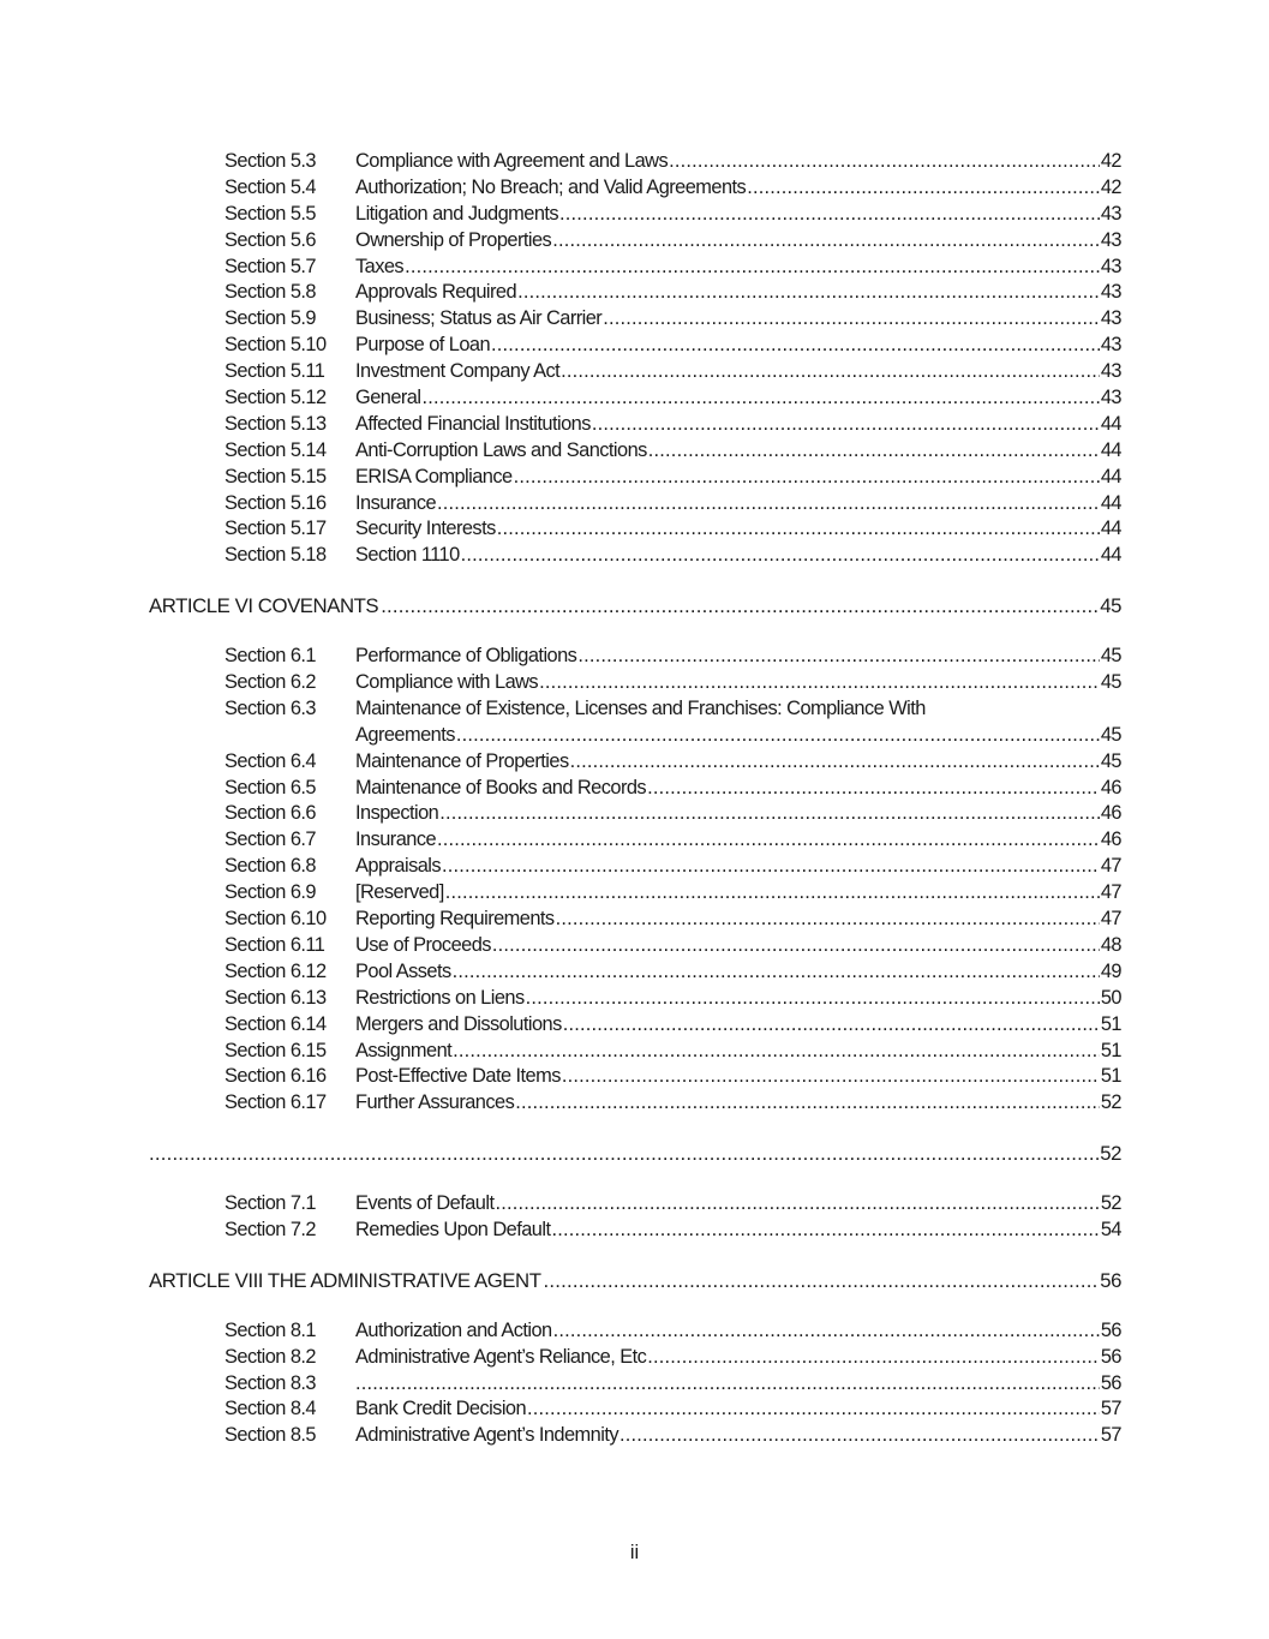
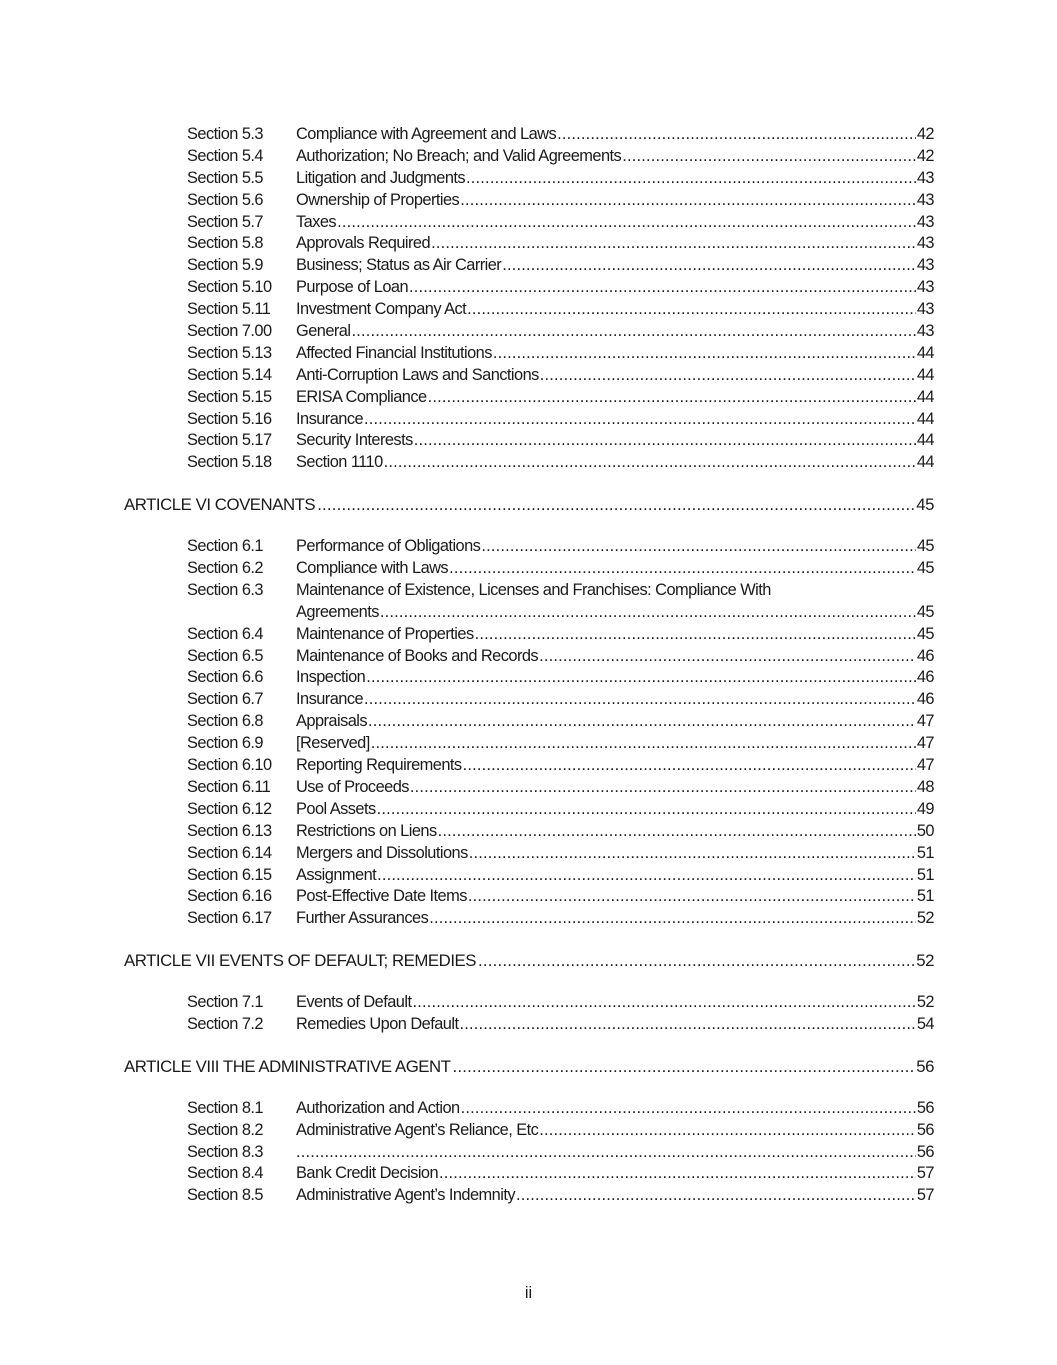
  Section 5.3
  Compliance with Agreement and Laws
  42
  Section 5.4
  Authorization; No Breach; and Valid Agreements
  42
  Section 5.5
  Litigation and Judgments
  43
  Section 5.6
  Ownership of Properties
  43
  Section 5.7
  Taxes
  43
  Section 5.8
  Approvals Required
  43
  Section 5.9
  Business; Status as Air Carrier
  43
  Section 5.10
  Purpose of Loan
  43
  Section 5.11
  Investment Company Act
  43
- Section 5.12
+ Section 7.00
  General
  43
  Section 5.13
  Affected Financial Institutions
  44
  Section 5.14
  Anti-Corruption Laws and Sanctions
  44
  Section 5.15
  ERISA Compliance
  44
  Section 5.16
  Insurance
  44
  Section 5.17
  Security Interests
  44
  Section 5.18
  Section 1110
  44
  ARTICLE VI COVENANTS
  45
  Section 6.1
  Performance of Obligations
  45
  Section 6.2
  Compliance with Laws
  45
  Section 6.3
  Maintenance of Existence, Licenses and Franchises: Compliance With
  Agreements
  45
  Section 6.4
  Maintenance of Properties
  45
  Section 6.5
  Maintenance of Books and Records
  46
  Section 6.6
  Inspection
  46
  Section 6.7
  Insurance
  46
  Section 6.8
  Appraisals
  47
  Section 6.9
  [Reserved]
  47
  Section 6.10
  Reporting Requirements
  47
  Section 6.11
  Use of Proceeds
  48
  Section 6.12
  Pool Assets
  49
  Section 6.13
  Restrictions on Liens
  50
  Section 6.14
  Mergers and Dissolutions
  51
  Section 6.15
  Assignment
  51
  Section 6.16
  Post-Effective Date Items
  51
  Section 6.17
  Further Assurances
  52
+ ARTICLE VII EVENTS OF DEFAULT; REMEDIES
  52
  Section 7.1
  Events of Default
  52
  Section 7.2
  Remedies Upon Default
  54
  ARTICLE VIII THE ADMINISTRATIVE AGENT
  56
  Section 8.1
  Authorization and Action
  56
  Section 8.2
  Administrative Agent’s Reliance, Etc
  56
  Section 8.3
  56
  Section 8.4
  Bank Credit Decision
  57
  Section 8.5
  Administrative Agent’s Indemnity
  57
  ii
